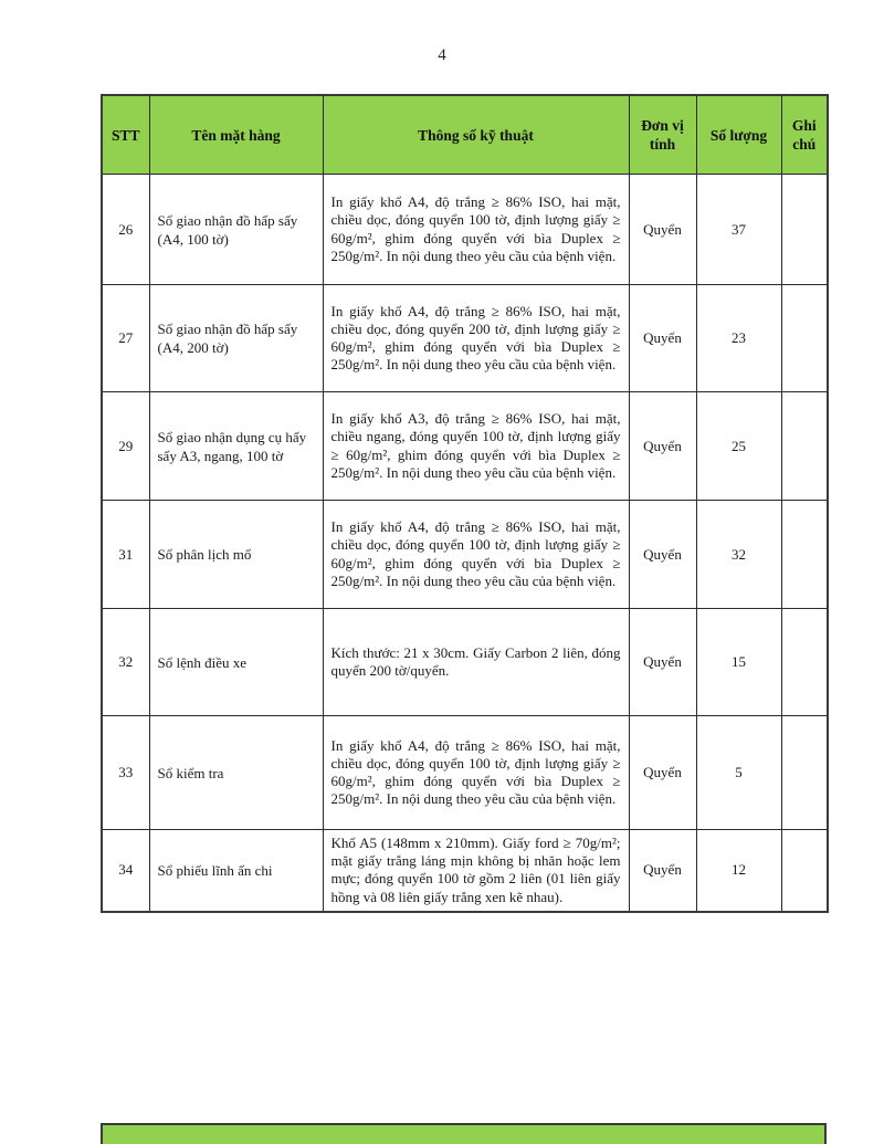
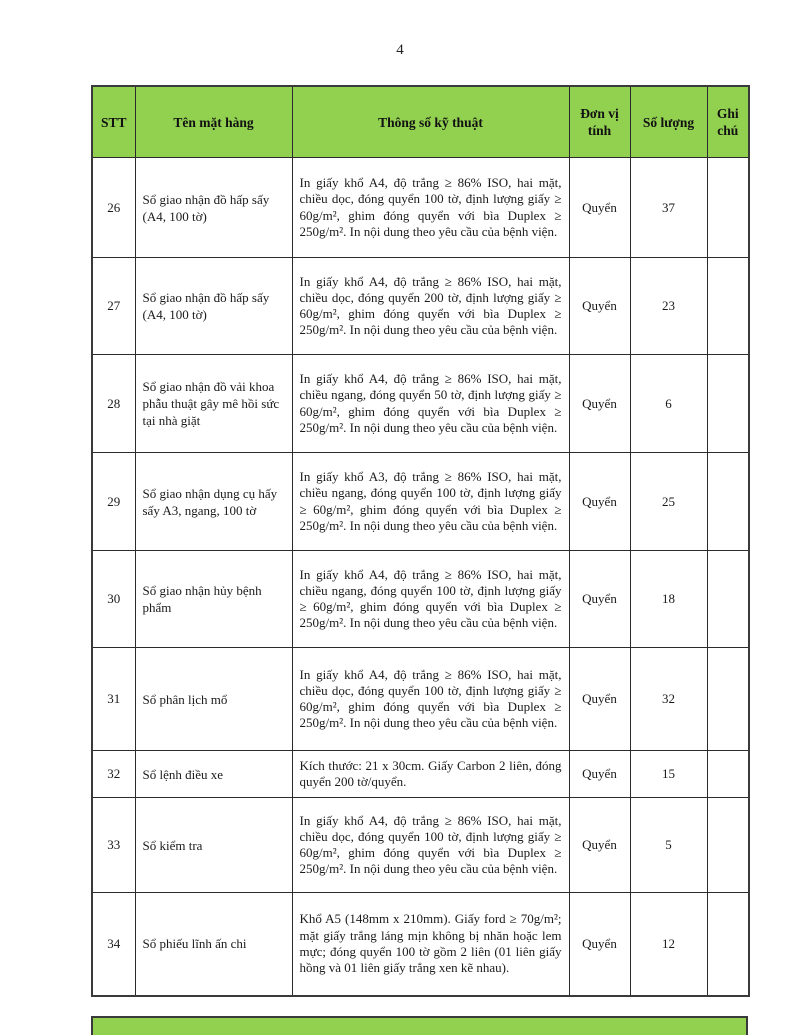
  4
  STT	Tên mặt hàng	Thông số kỹ thuật	Đơn vị tính	Số lượng	Ghi chú
  26	Sổ giao nhận đồ hấp sấy (A4, 100 tờ)	In giấy khổ A4, độ trắng ≥ 86% ISO, hai mặt, chiều dọc, đóng quyển 100 tờ, định lượng giấy ≥ 60g/m², ghim đóng quyển với bìa Duplex ≥ 250g/m². In nội dung theo yêu cầu của bệnh viện.	Quyển	37
- 27	Sổ giao nhận đồ hấp sấy (A4, 200 tờ)	In giấy khổ A4, độ trắng ≥ 86% ISO, hai mặt, chiều dọc, đóng quyển 200 tờ, định lượng giấy ≥ 60g/m², ghim đóng quyển với bìa Duplex ≥ 250g/m². In nội dung theo yêu cầu của bệnh viện.	Quyển	23
+ 27	Sổ giao nhận đồ hấp sấy (A4, 100 tờ)	In giấy khổ A4, độ trắng ≥ 86% ISO, hai mặt, chiều dọc, đóng quyển 200 tờ, định lượng giấy ≥ 60g/m², ghim đóng quyển với bìa Duplex ≥ 250g/m². In nội dung theo yêu cầu của bệnh viện.	Quyển	23
+ 28	Sổ giao nhận đồ vải khoa phẫu thuật gây mê hồi sức tại nhà giặt	In giấy khổ A4, độ trắng ≥ 86% ISO, hai mặt, chiều ngang, đóng quyển 50 tờ, định lượng giấy ≥ 60g/m², ghim đóng quyển với bìa Duplex ≥ 250g/m². In nội dung theo yêu cầu của bệnh viện.	Quyển	6
  29	Sổ giao nhận dụng cụ hấy sấy A3, ngang, 100 tờ	In giấy khổ A3, độ trắng ≥ 86% ISO, hai mặt, chiều ngang, đóng quyển 100 tờ, định lượng giấy ≥ 60g/m², ghim đóng quyển với bìa Duplex ≥ 250g/m². In nội dung theo yêu cầu của bệnh viện.	Quyển	25
+ 30	Sổ giao nhận hủy bệnh phẩm	In giấy khổ A4, độ trắng ≥ 86% ISO, hai mặt, chiều ngang, đóng quyển 100 tờ, định lượng giấy ≥ 60g/m², ghim đóng quyển với bìa Duplex ≥ 250g/m². In nội dung theo yêu cầu của bệnh viện.	Quyển	18
  31	Sổ phân lịch mổ	In giấy khổ A4, độ trắng ≥ 86% ISO, hai mặt, chiều dọc, đóng quyển 100 tờ, định lượng giấy ≥ 60g/m², ghim đóng quyển với bìa Duplex ≥ 250g/m². In nội dung theo yêu cầu của bệnh viện.	Quyển	32
  32	Sổ lệnh điều xe	Kích thước: 21 x 30cm. Giấy Carbon 2 liên, đóng quyển 200 tờ/quyển.	Quyển	15
  33	Sổ kiểm tra	In giấy khổ A4, độ trắng ≥ 86% ISO, hai mặt, chiều dọc, đóng quyển 100 tờ, định lượng giấy ≥ 60g/m², ghim đóng quyển với bìa Duplex ≥ 250g/m². In nội dung theo yêu cầu của bệnh viện.	Quyển	5
- 34	Sổ phiếu lĩnh ấn chi	Khổ A5 (148mm x 210mm). Giấy ford ≥ 70g/m²; mặt giấy trắng láng mịn không bị nhăn hoặc lem mực; đóng quyển 100 tờ gồm 2 liên (01 liên giấy hồng và 08 liên giấy trắng xen kẽ nhau).	Quyển	12
+ 34	Sổ phiếu lĩnh ấn chi	Khổ A5 (148mm x 210mm). Giấy ford ≥ 70g/m²; mặt giấy trắng láng mịn không bị nhăn hoặc lem mực; đóng quyển 100 tờ gồm 2 liên (01 liên giấy hồng và 01 liên giấy trắng xen kẽ nhau).	Quyển	12
